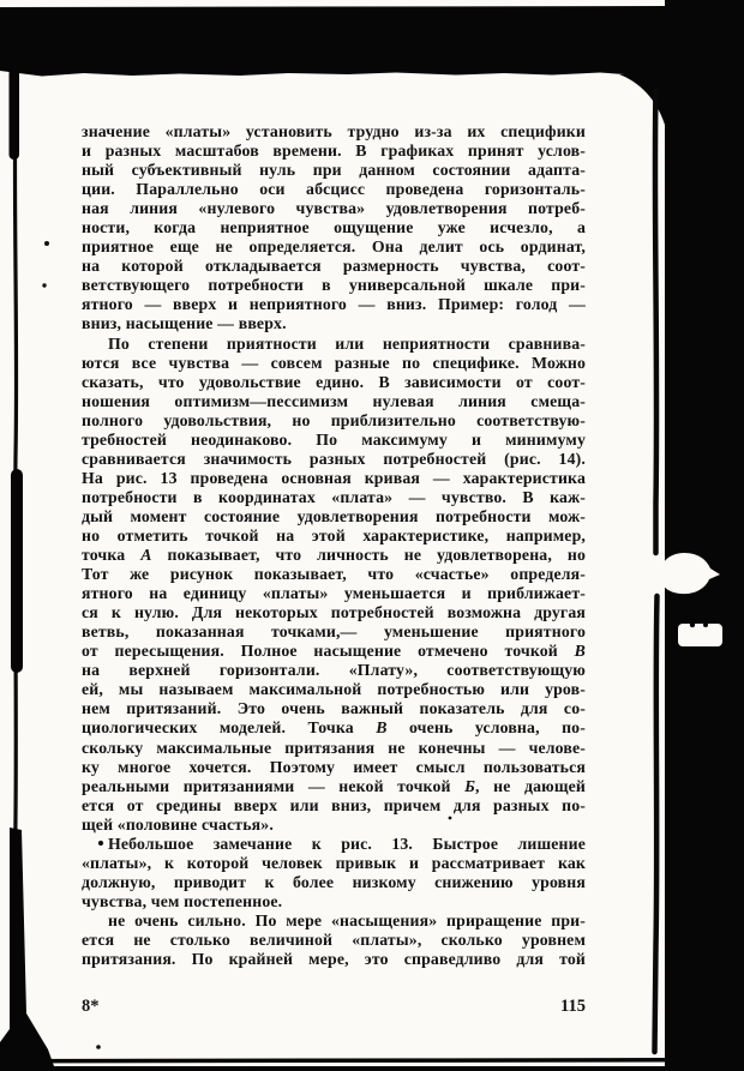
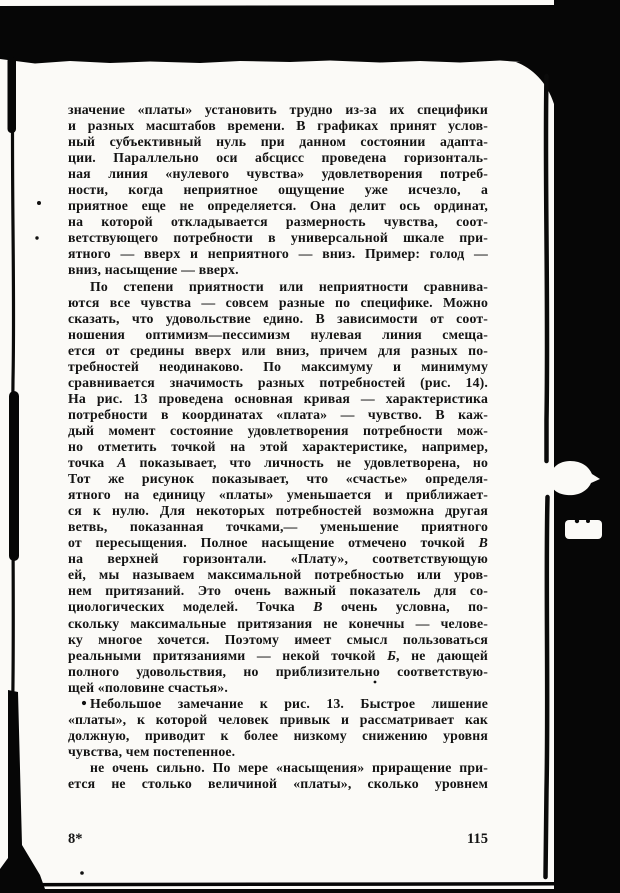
  значение «платы» установить трудно из-за их специфики
  и разных масштабов времени. В графиках принят услов-
  ный субъективный нуль при данном состоянии адапта-
  ции. Параллельно оси абсцисс проведена горизонталь-
  ная линия «нулевого чувства» удовлетворения потреб-
  ности, когда неприятное ощущение уже исчезло, а
  приятное еще не определяется. Она делит ось ординат,
  на которой откладывается размерность чувства, соот-
  ветствующего потребности в универсальной шкале при-
  ятного — вверх и неприятного — вниз. Пример: голод —
  вниз, насыщение — вверх.
  По степени приятности или неприятности сравнива-
  ются все чувства — совсем разные по специфике. Можно
  сказать, что удовольствие едино. В зависимости от соот-
  ношения оптимизм—пессимизм нулевая линия смеща-
- полного удовольствия, но приблизительно соответствую-
+ ется от средины вверх или вниз, причем для разных по-
  требностей неодинаково. По максимуму и минимуму
  сравнивается значимость разных потребностей (рис. 14).
  На рис. 13 проведена основная кривая — характеристика
  потребности в координатах «плата» — чувство. В каж-
  дый момент состояние удовлетворения потребности мож-
  но отметить точкой на этой характеристике, например,
  точка А показывает, что личность не удовлетворена, но
  Тот же рисунок показывает, что «счастье» определя-
  ятного на единицу «платы» уменьшается и приближает-
  ся к нулю. Для некоторых потребностей возможна другая
  ветвь, показанная точками,— уменьшение приятного
  от пересыщения. Полное насыщение отмечено точкой В
  на верхней горизонтали. «Плату», соответствующую
  ей, мы называем максимальной потребностью или уров-
  нем притязаний. Это очень важный показатель для со-
  циологических моделей. Точка В очень условна, по-
  скольку максимальные притязания не конечны — челове-
  ку многое хочется. Поэтому имеет смысл пользоваться
  реальными притязаниями — некой точкой Б, не дающей
- ется от средины вверх или вниз, причем для разных по-
+ полного удовольствия, но приблизительно соответствую-
  щей «половине счастья».
  Небольшое замечание к рис. 13. Быстрое лишение
  «платы», к которой человек привык и рассматривает как
  должную, приводит к более низкому снижению уровня
  чувства, чем постепенное.
  не очень сильно. По мере «насыщения» приращение при-
  ется не столько величиной «платы», сколько уровнем
- притязания. По крайней мере, это справедливо для той
  8*
  115
